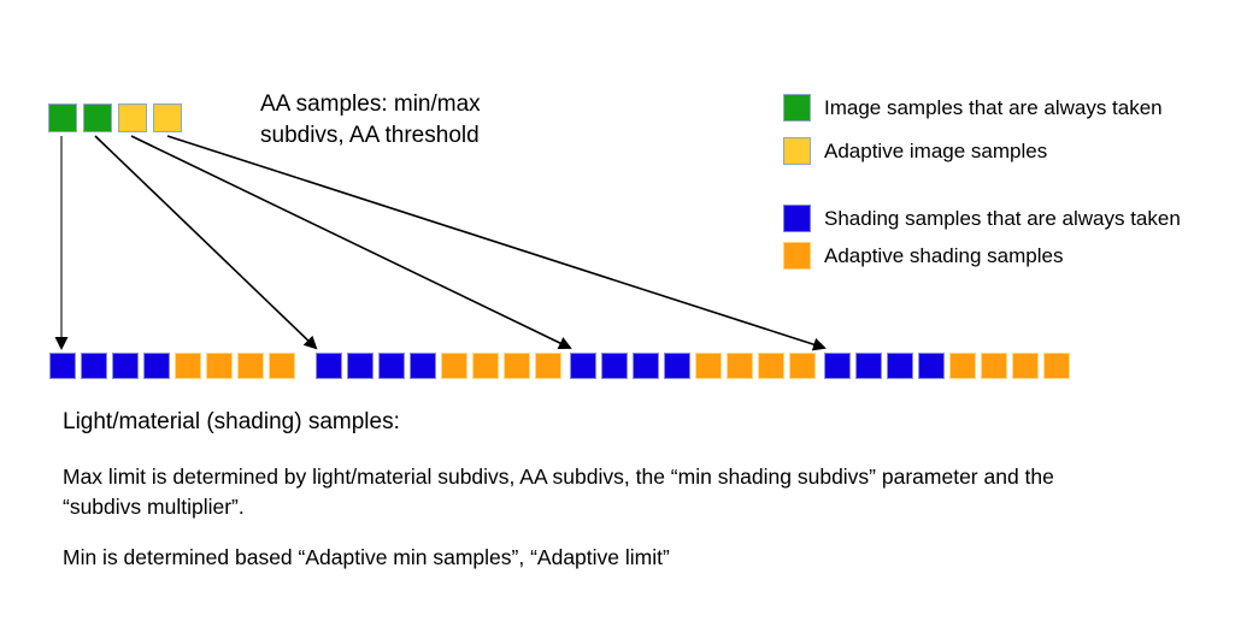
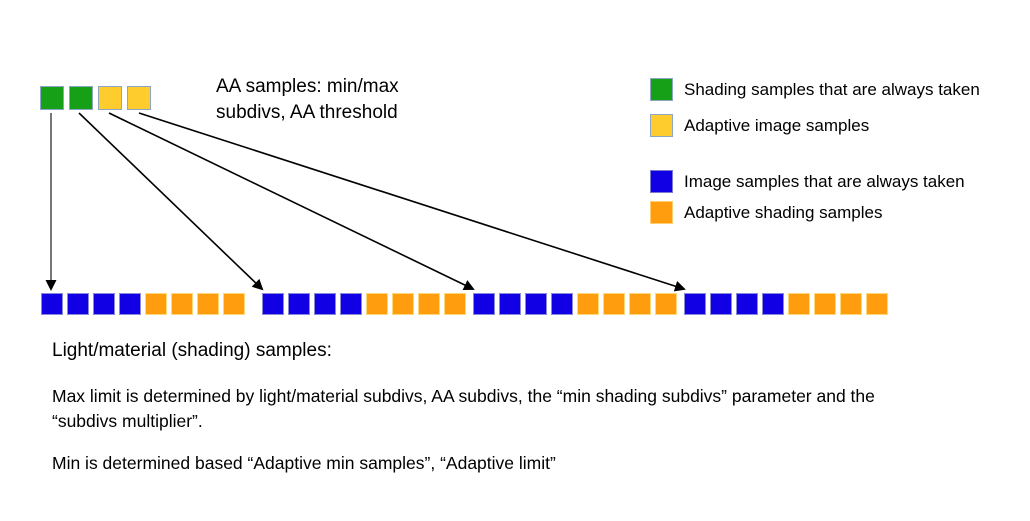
  AA samples: min/max
  subdivs, AA threshold
- Image samples that are always taken
+ Shading samples that are always taken
  Adaptive image samples
- Shading samples that are always taken
+ Image samples that are always taken
  Adaptive shading samples
  Light/material (shading) samples:
  Max limit is determined by light/material subdivs, AA subdivs, the “min shading subdivs” parameter and the “subdivs multiplier”.
  Min is determined based “Adaptive min samples”, “Adaptive limit”
